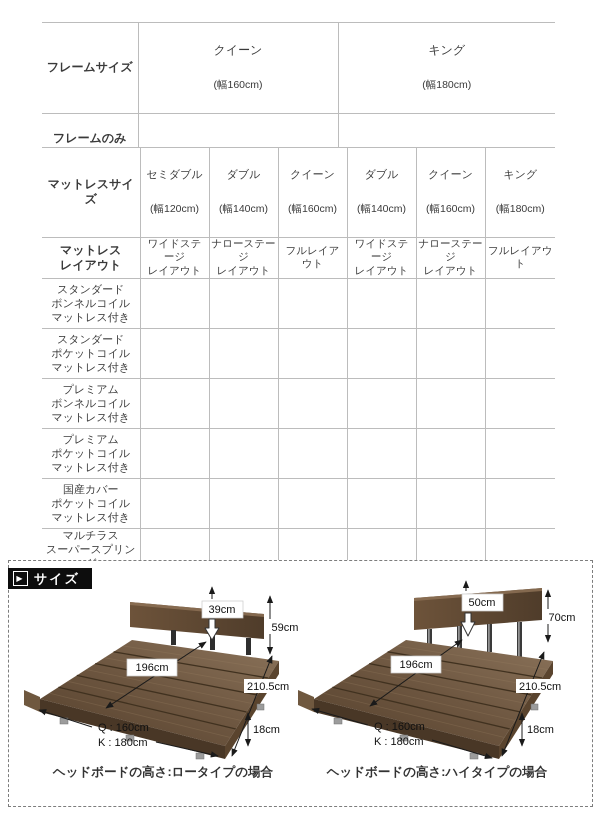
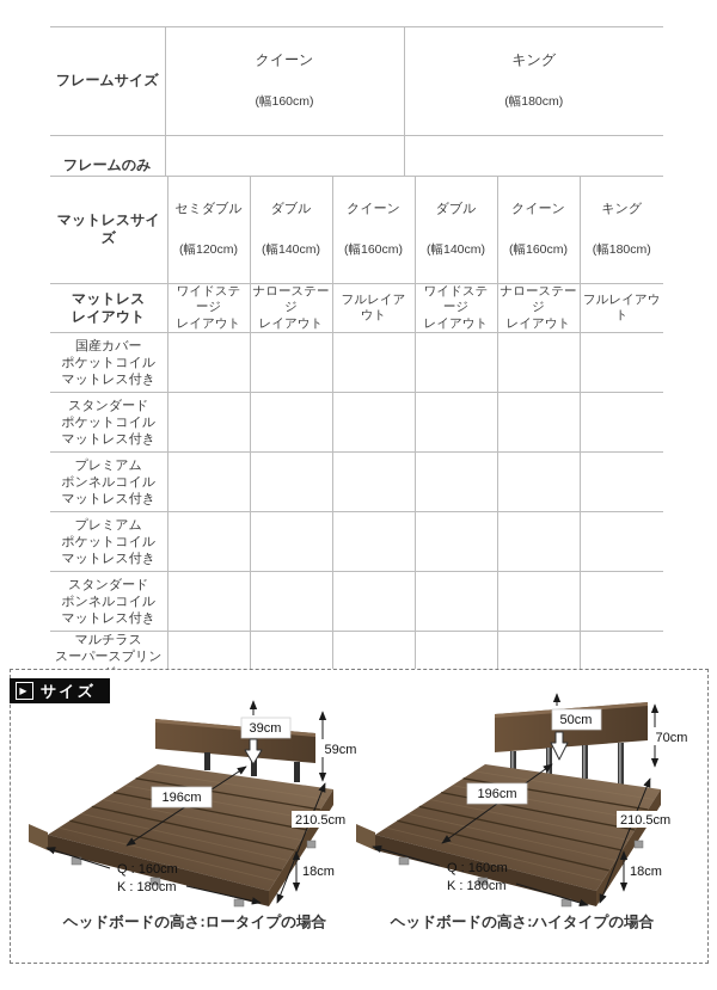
  フレームサイズ	クイーン (幅160cm)	キング (幅180cm)
  フレームのみ
  マットレスサイズ	セミダブル (幅120cm)	ダブル (幅140cm)	クイーン (幅160cm)	ダブル (幅140cm)	クイーン (幅160cm)	キング (幅180cm)
  マットレス レイアウト	ワイドステージ レイアウト	ナローステージ レイアウト	フルレイアウト	ワイドステージ レイアウト	ナローステージ レイアウト	フルレイアウト
- スタンダード ボンネルコイル マットレス付き
+ 国産カバー ポケットコイル マットレス付き
  スタンダード ポケットコイル マットレス付き
  プレミアム ボンネルコイル マットレス付き
  プレミアム ポケットコイル マットレス付き
- 国産カバー ポケットコイル マットレス付き
+ スタンダード ボンネルコイル マットレス付き
  ▶
  サイズ
  39cm
  196cm
  59cm
  210.5cm
  18cm
  Q : 160cm
  K : 180cm
  ヘッドボードの高さ:ロータイプの場合
  50cm
  196cm
  70cm
  210.5cm
  18cm
  Q : 160cm
  K : 180cm
  ヘッドボードの高さ:ハイタイプの場合
